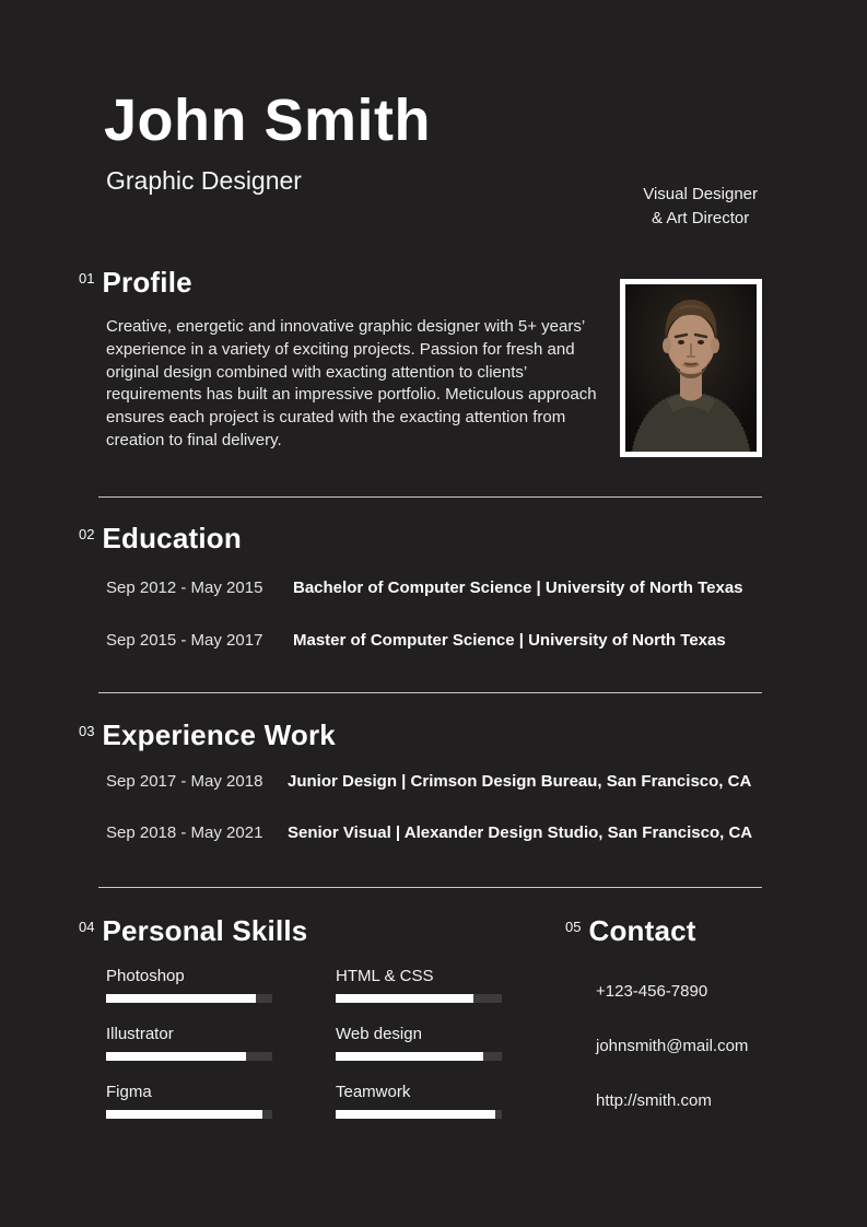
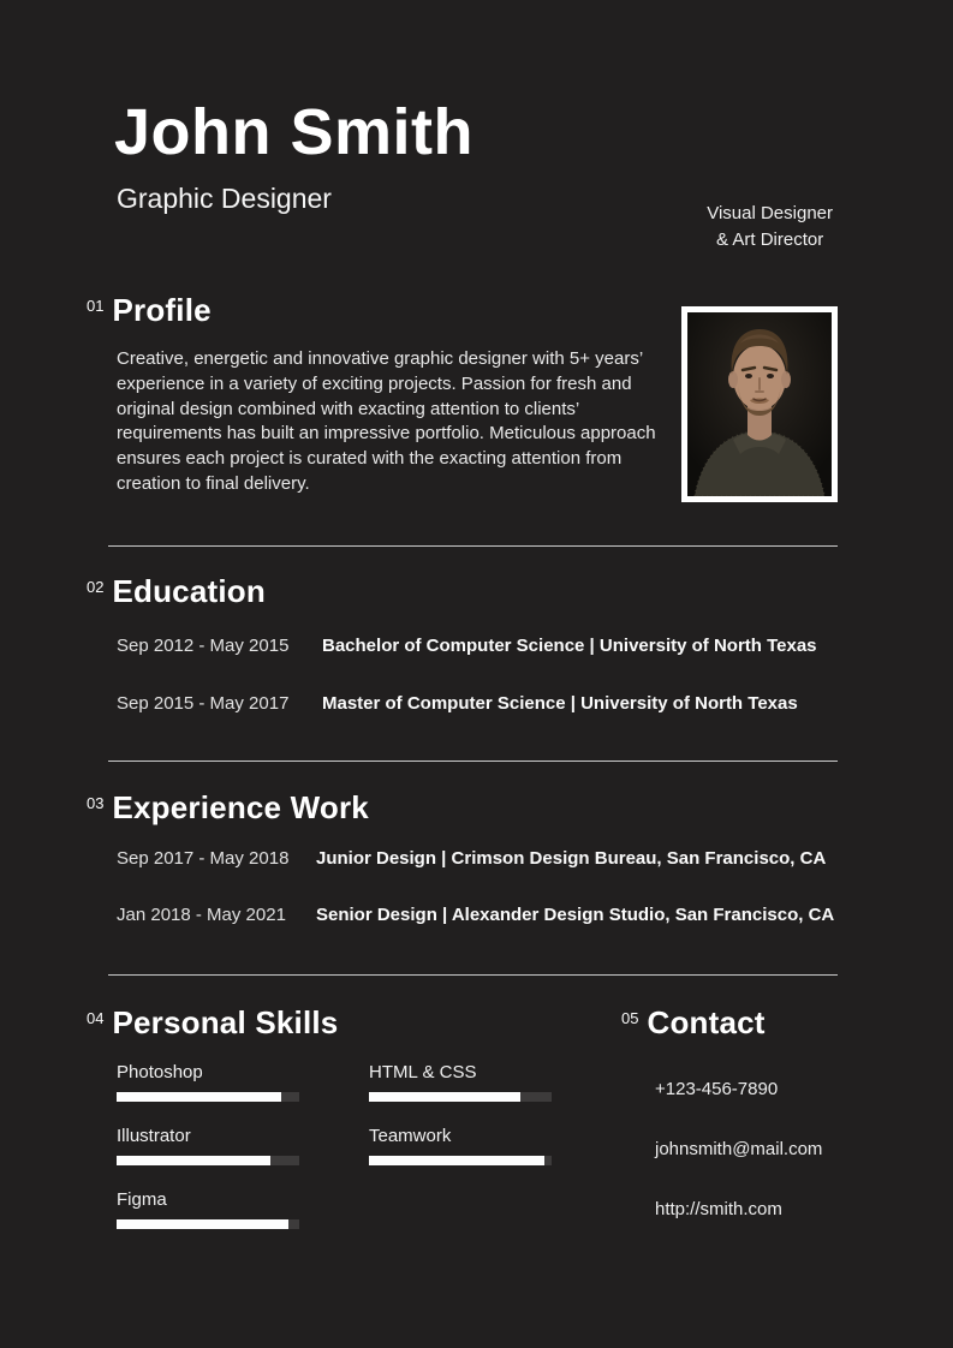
  John Smith
  Graphic Designer
  Visual Designer
  & Art Director
  01 Profile
  Creative, energetic and innovative graphic designer with 5+ years’ experience in a variety of exciting projects. Passion for fresh and original design combined with exacting attention to clients’ requirements has built an impressive portfolio. Meticulous approach ensures each project is curated with the exacting attention from creation to final delivery.
  02 Education
  Sep 2012 - May 2015
  Bachelor of Computer Science | University of North Texas
  Sep 2015 - May 2017
  Master of Computer Science | University of North Texas
  03 Experience Work
  Sep 2017 - May 2018
  Junior Design | Crimson Design Bureau, San Francisco, CA
- Sep 2018 - May 2021
+ Jan 2018 - May 2021
- Senior Visual | Alexander Design Studio, San Francisco, CA
+ Senior Design | Alexander Design Studio, San Francisco, CA
  04 Personal Skills
  Photoshop
  Illustrator
  Figma
  HTML & CSS
- Web design
  Teamwork
  05 Contact
  +123-456-7890
  johnsmith@mail.com
  http://smith.com
